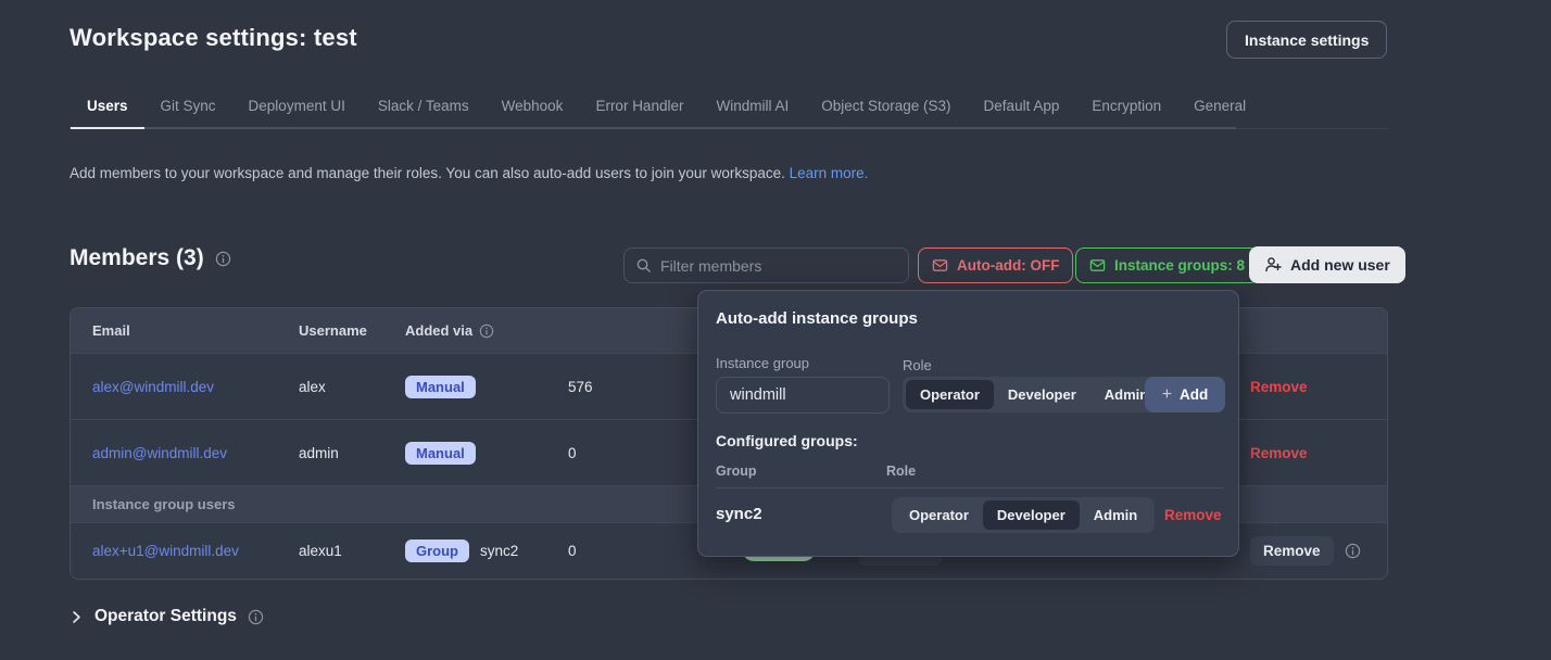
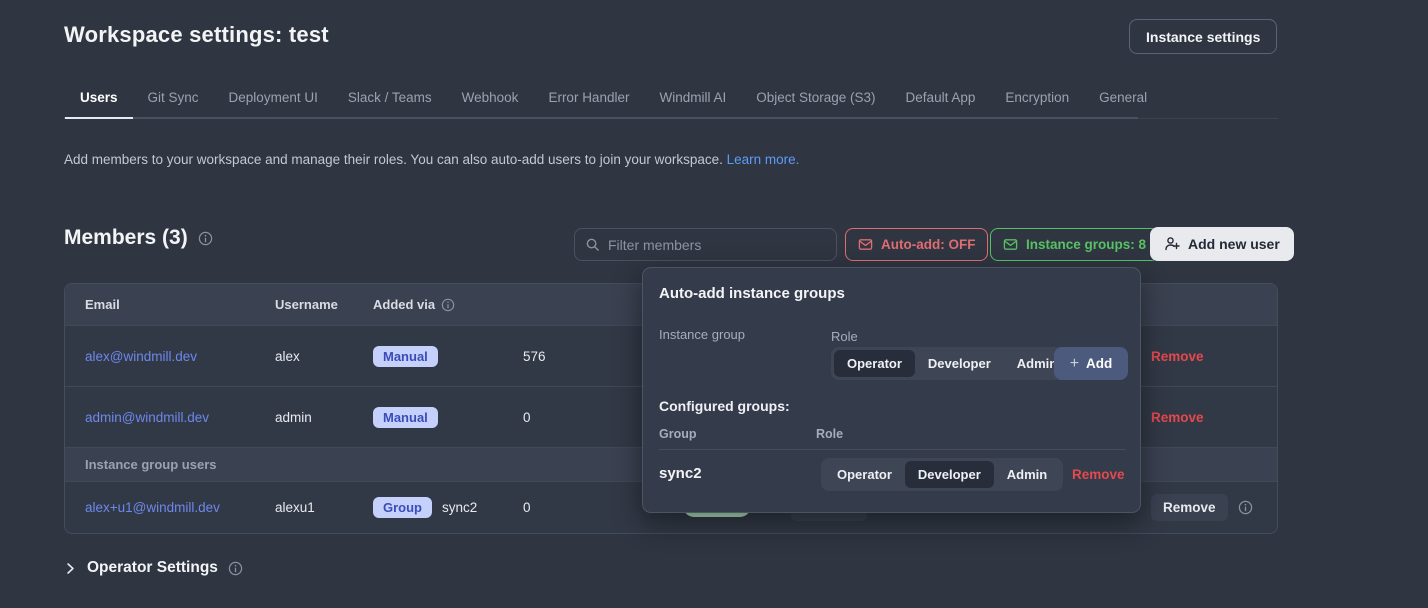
  Workspace settings: test
  Instance settings
  Users
  Git Sync
  Deployment UI
  Slack / Teams
  Webhook
  Error Handler
  Windmill AI
  Object Storage (S3)
  Default App
  Encryption
  General
  Add members to your workspace and manage their roles. You can also auto-add users to join your workspace. Learn more.
  Members (3)
  Filter members
  Auto-add: OFF
  Instance groups: 8
  Add new user
  Email
  Username
  Added via
  alex@windmill.dev
  alex
  Manual
  576
  Remove
  admin@windmill.dev
  admin
  Manual
  0
  Remove
  Instance group users
  alex+u1@windmill.dev
  alexu1
  Group
  sync2
  0
  Remove
  Auto-add instance groups
  Instance group
- windmill
  Role
  Operator
  Developer
  Admi
  +
  Add
  Configured groups:
  Group
  Role
  sync2
  Operator
  Developer
  Admin
  Remove
  Operator Settings
